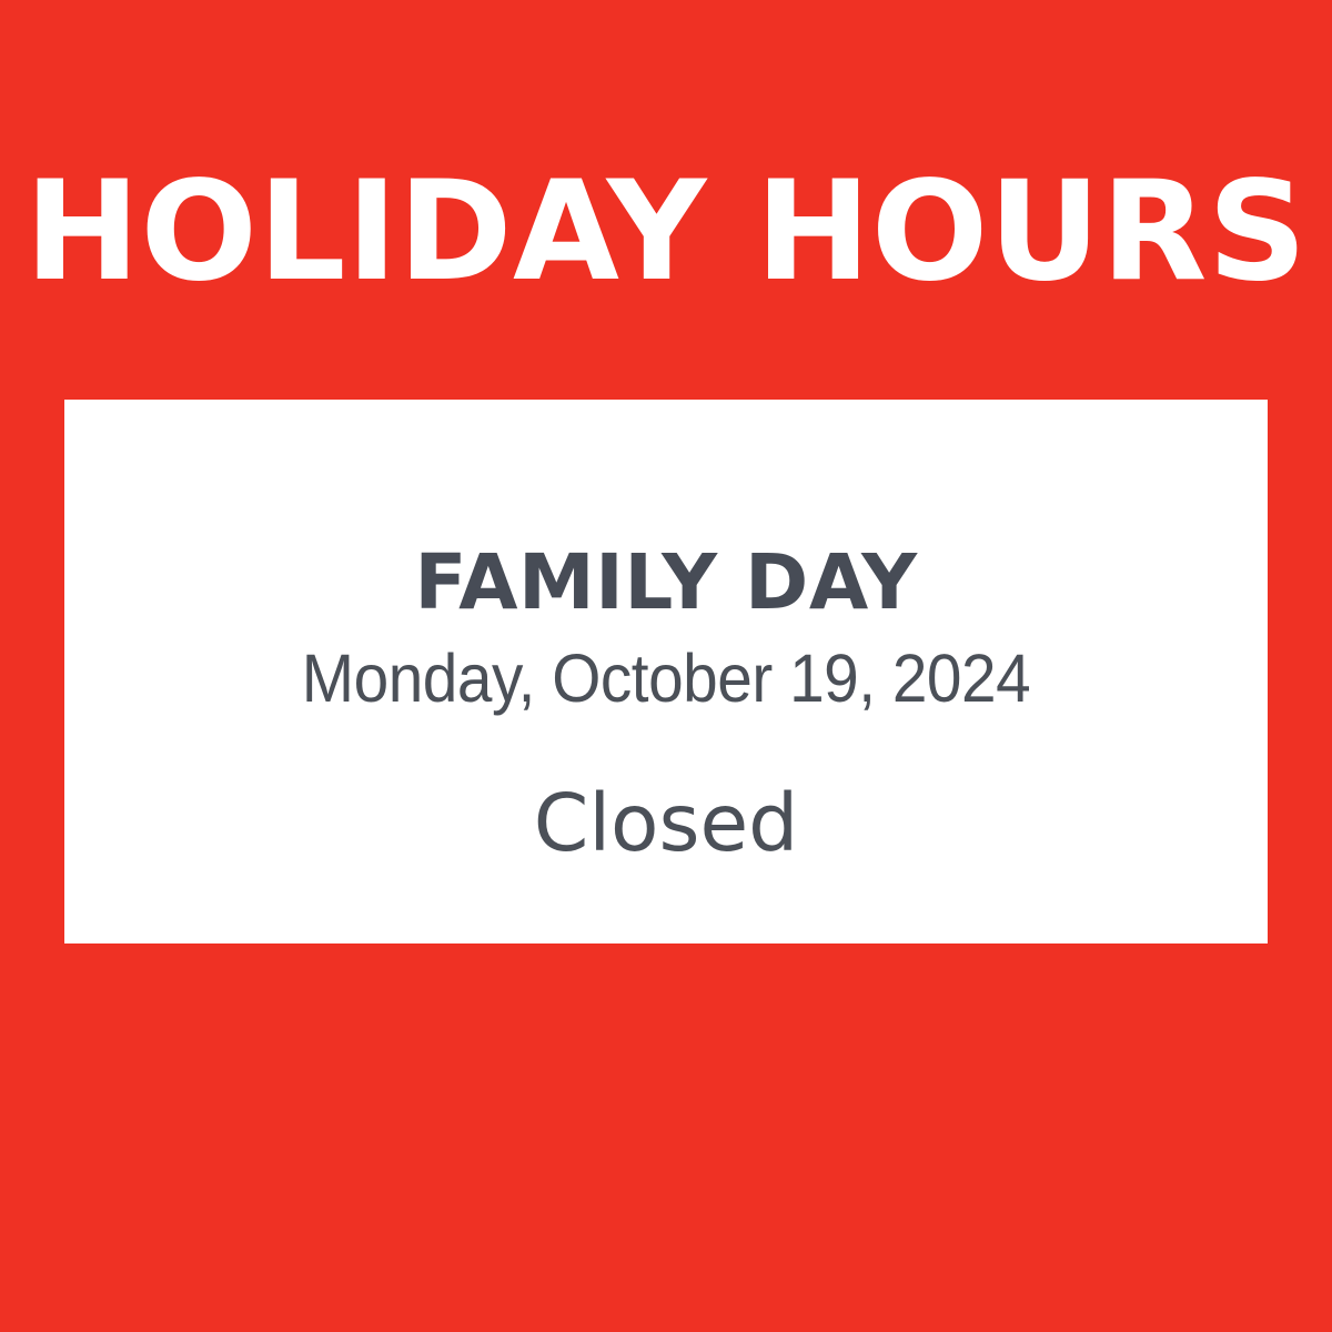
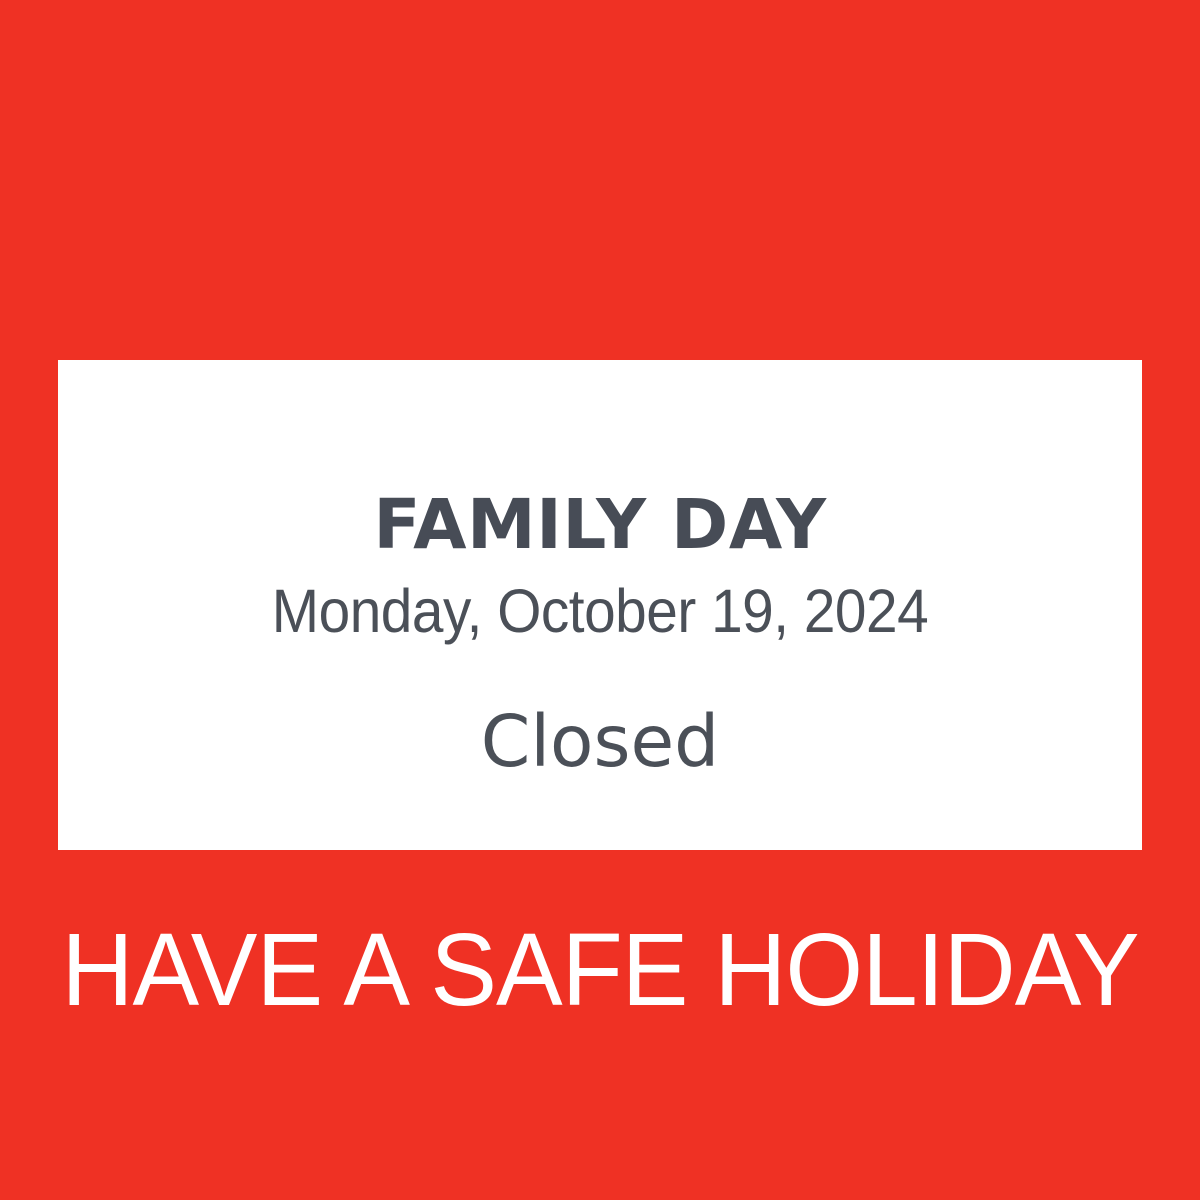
- HOLIDAY HOURS
  FAMILY DAY
  Monday, October 19, 2024
  Closed
+ HAVE A SAFE HOLIDAY
